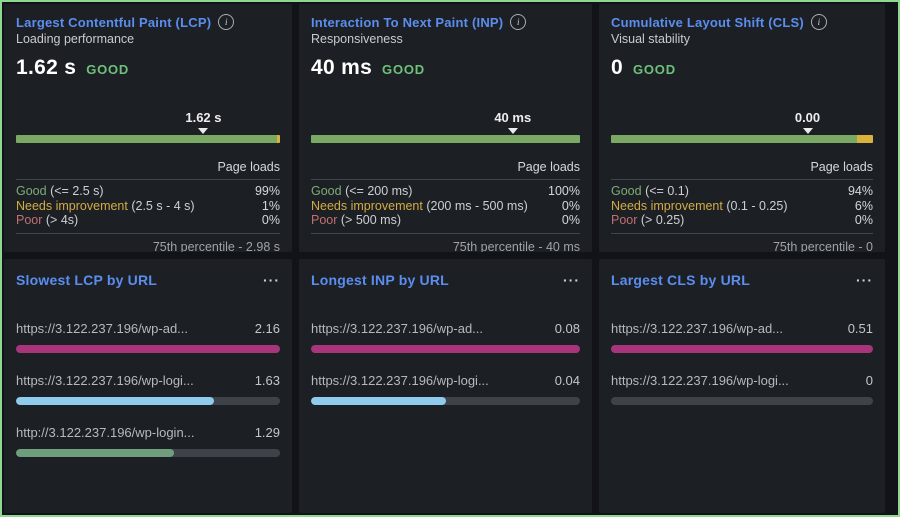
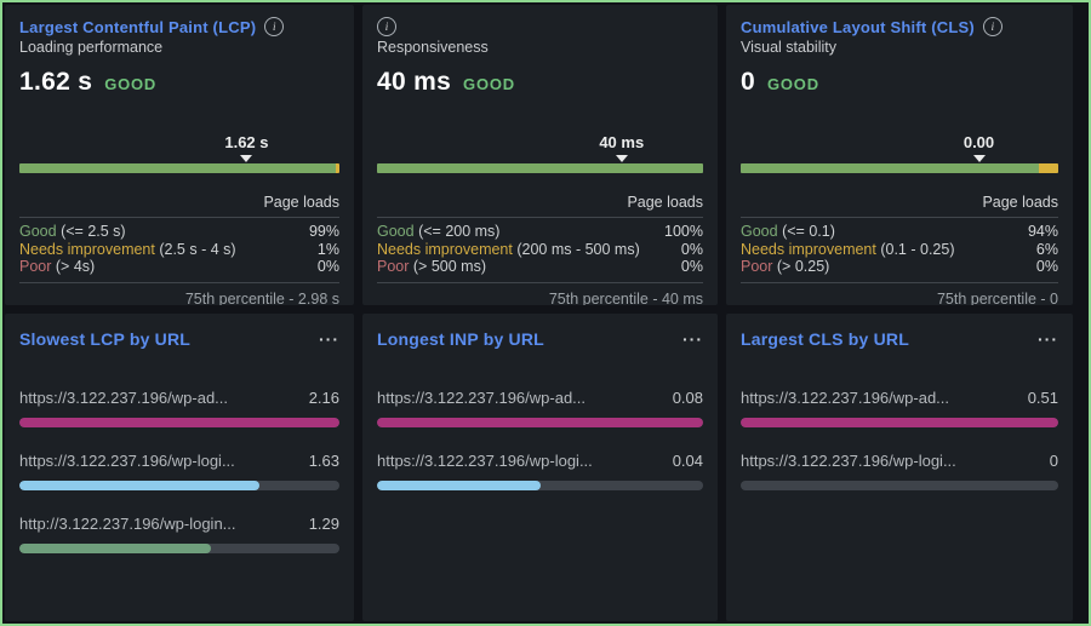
  Largest Contentful Paint (LCP)
  i
  Loading performance
  1.62 s
  GOOD
  1.62 s
  Page loads
  Good (<= 2.5 s)
  99%
  Needs improvement (2.5 s - 4 s)
  1%
  Poor (> 4s)
  0%
  75th percentile - 2.98 s
- Interaction To Next Paint (INP)
  i
  Responsiveness
  40 ms
  GOOD
  40 ms
  Page loads
  Good (<= 200 ms)
  100%
  Needs improvement (200 ms - 500 ms)
  0%
  Poor (> 500 ms)
  0%
  75th percentile - 40 ms
  Cumulative Layout Shift (CLS)
  i
  Visual stability
  0
  GOOD
  0.00
  Page loads
  Good (<= 0.1)
  94%
  Needs improvement (0.1 - 0.25)
  6%
  Poor (> 0.25)
  0%
  75th percentile - 0
  Slowest LCP by URL
  ···
  https://3.122.237.196/wp-ad...
  2.16
  https://3.122.237.196/wp-logi...
  1.63
  http://3.122.237.196/wp-login...
  1.29
  Longest INP by URL
  ···
  https://3.122.237.196/wp-ad...
  0.08
  https://3.122.237.196/wp-logi...
  0.04
  Largest CLS by URL
  ···
  https://3.122.237.196/wp-ad...
  0.51
  https://3.122.237.196/wp-logi...
  0
